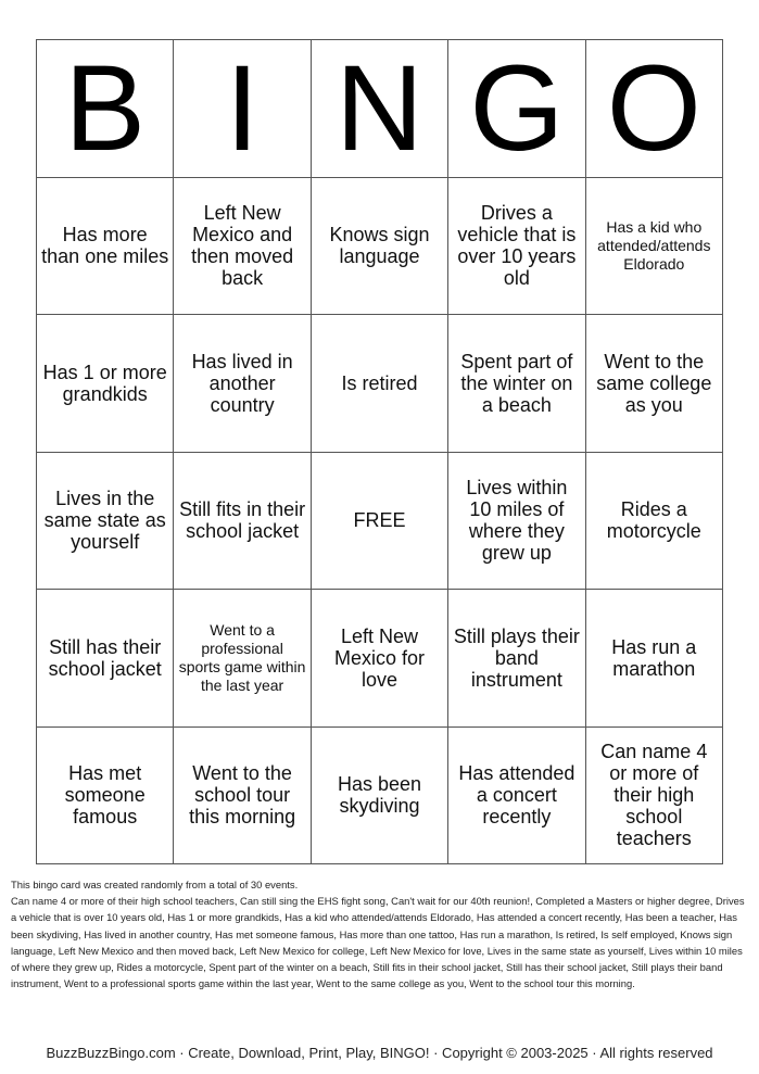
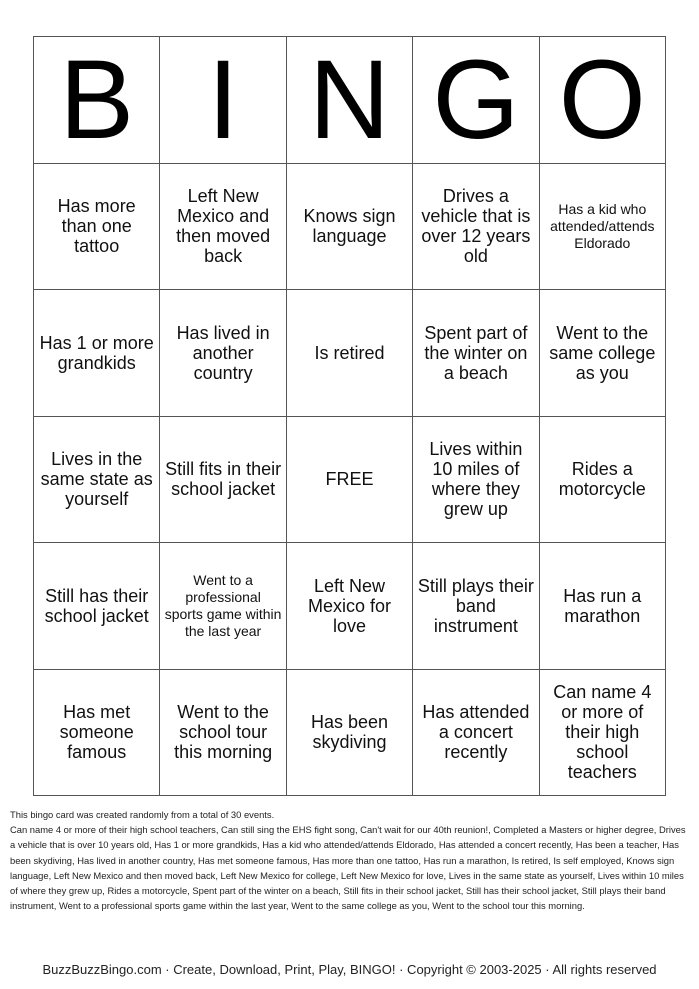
  B
  I
  N
  G
  O
- Has more than one miles
+ Has more than one tattoo
  Left New Mexico and then moved back
  Knows sign language
- Drives a vehicle that is over 10 years old
+ Drives a vehicle that is over 12 years old
  Has a kid who attended/attends Eldorado
  Has 1 or more grandkids
  Has lived in another country
  Is retired
  Spent part of the winter on a beach
  Went to the same college as you
  Lives in the same state as yourself
  Still fits in their school jacket
  FREE
  Lives within 10 miles of where they grew up
  Rides a motorcycle
  Still has their school jacket
  Went to a professional sports game within the last year
  Left New Mexico for love
  Still plays their band instrument
  Has run a marathon
  Has met someone famous
  Went to the school tour this morning
  Has been skydiving
  Has attended a concert recently
  Can name 4 or more of their high school teachers
  This bingo card was created randomly from a total of 30 events.
  Can name 4 or more of their high school teachers, Can still sing the EHS fight song, Can't wait for our 40th reunion!, Completed a Masters or higher degree, Drives a vehicle that is over 10 years old, Has 1 or more grandkids, Has a kid who attended/attends Eldorado, Has attended a concert recently, Has been a teacher, Has been skydiving, Has lived in another country, Has met someone famous, Has more than one tattoo, Has run a marathon, Is retired, Is self employed, Knows sign language, Left New Mexico and then moved back, Left New Mexico for college, Left New Mexico for love, Lives in the same state as yourself, Lives within 10 miles of where they grew up, Rides a motorcycle, Spent part of the winter on a beach, Still fits in their school jacket, Still has their school jacket, Still plays their band instrument, Went to a professional sports game within the last year, Went to the same college as you, Went to the school tour this morning.
  BuzzBuzzBingo.com · Create, Download, Print, Play, BINGO! · Copyright © 2003-2025 · All rights reserved
